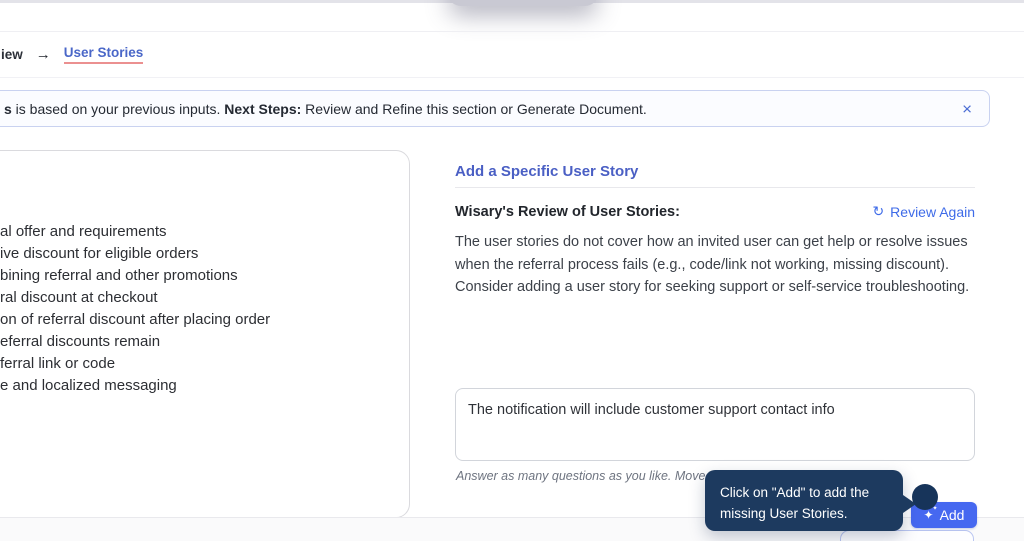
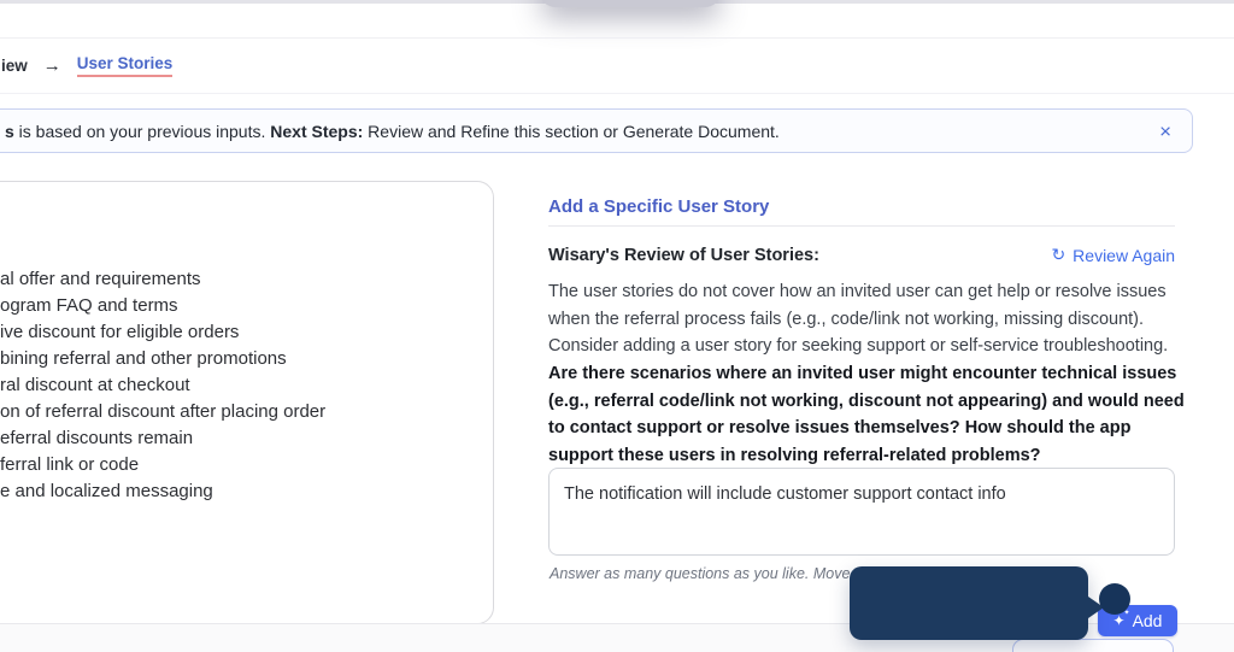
  iew
  →
  User Stories
  s is based on your previous inputs. Next Steps: Review and Refine this section or Generate Document.
  ×
  al offer and requirements
+ ogram FAQ and terms
  ive discount for eligible orders
  bining referral and other promotions
  ral discount at checkout
  on of referral discount after placing order
  eferral discounts remain
  ferral link or code
  e and localized messaging
  Add a Specific User Story
  Wisary's Review of User Stories:
  ↻
  Review Again
  The user stories do not cover how an invited user can get help or resolve issues when the referral process fails (e.g., code/link not working, missing discount). Consider adding a user story for seeking support or self-service troubleshooting.
+ Are there scenarios where an invited user might encounter technical issues (e.g., referral code/link not working, discount not appearing) and would need to contact support or resolve issues themselves? How should the app support these users in resolving referral-related problems?
  The notification will include customer support contact info
  Answer as many questions as you like. Move
  ✦
  Add
- Click on "Add" to add the missing User Stories.
